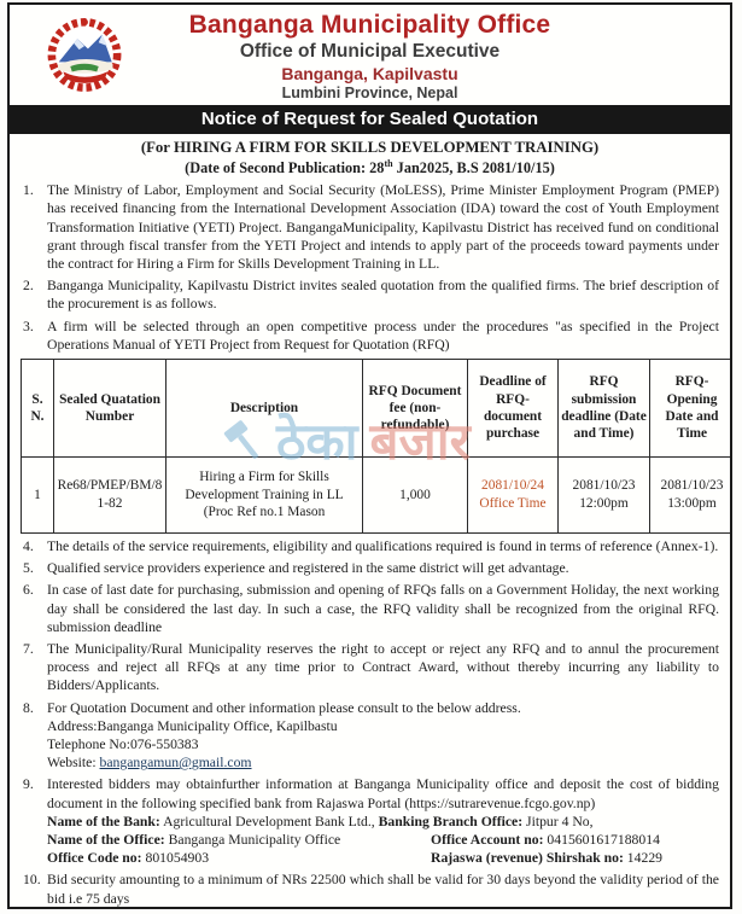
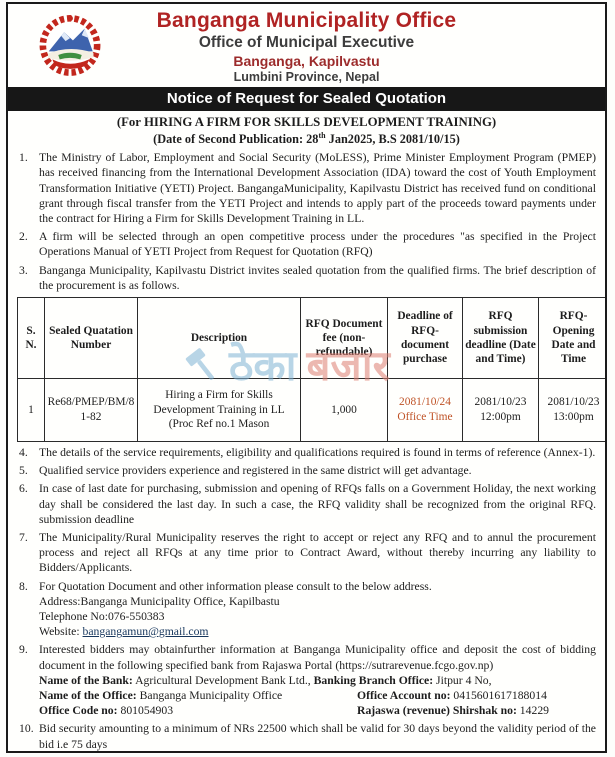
  Banganga Municipality Office
  Office of Municipal Executive
  Banganga, Kapilvastu
  Lumbini Province, Nepal
  Notice of Request for Sealed Quotation
  (For HIRING A FIRM FOR SKILLS DEVELOPMENT TRAINING)
  (Date of Second Publication: 28th Jan2025, B.S 2081/10/15)
  1.
  The Ministry of Labor, Employment and Social Security (MoLESS), Prime Minister Employment Program (PMEP) has received financing from the International Development Association (IDA) toward the cost of Youth Employment Transformation Initiative (YETI) Project. BangangaMunicipality, Kapilvastu District has received fund on conditional grant through fiscal transfer from the YETI Project and intends to apply part of the proceeds toward payments under the contract for Hiring a Firm for Skills Development Training in LL.
  2.
- Banganga Municipality, Kapilvastu District invites sealed quotation from the qualified firms. The brief description of the procurement is as follows.
+ A firm will be selected through an open competitive process under the procedures "as specified in the Project Operations Manual of YETI Project from Request for Quotation (RFQ)
  3.
- A firm will be selected through an open competitive process under the procedures "as specified in the Project Operations Manual of YETI Project from Request for Quotation (RFQ)
+ Banganga Municipality, Kapilvastu District invites sealed quotation from the qualified firms. The brief description of the procurement is as follows.
  S. N.	Sealed Quatation Number	Description	RFQ Document fee (non-refundable)	Deadline of RFQ-document purchase	RFQ submission deadline (Date and Time)	RFQ-Opening Date and Time
  1	Re68/PMEP/BM/81-82	Hiring a Firm for Skills Development Training in LL (Proc Ref no.1 Mason	1,000	2081/10/24 Office Time	2081/10/23 12:00pm	2081/10/23 13:00pm
  ठेका बजार
  4.
  The details of the service requirements, eligibility and qualifications required is found in terms of reference (Annex-1).
  5.
  Qualified service providers experience and registered in the same district will get advantage.
  6.
  In case of last date for purchasing, submission and opening of RFQs falls on a Government Holiday, the next working day shall be considered the last day. In such a case, the RFQ validity shall be recognized from the original RFQ. submission deadline
  7.
  The Municipality/Rural Municipality reserves the right to accept or reject any RFQ and to annul the procurement process and reject all RFQs at any time prior to Contract Award, without thereby incurring any liability to Bidders/Applicants.
  8.
  For Quotation Document and other information please consult to the below address.
  Address:Banganga Municipality Office, Kapilbastu
  Telephone No:076-550383
  Website: bangangamun@gmail.com
  9.
  Interested bidders may obtainfurther information at Banganga Municipality office and deposit the cost of bidding document in the following specified bank from Rajaswa Portal (https://sutrarevenue.fcgo.gov.np)
  Name of the Bank: Agricultural Development Bank Ltd., Banking Branch Office: Jitpur 4 No,
  Name of the Office: Banganga Municipality Office
  Office Account no: 0415601617188014
  Office Code no: 801054903
  Rajaswa (revenue) Shirshak no: 14229
  10.
  Bid security amounting to a minimum of NRs 22500 which shall be valid for 30 days beyond the validity period of the bid i.e 75 days
